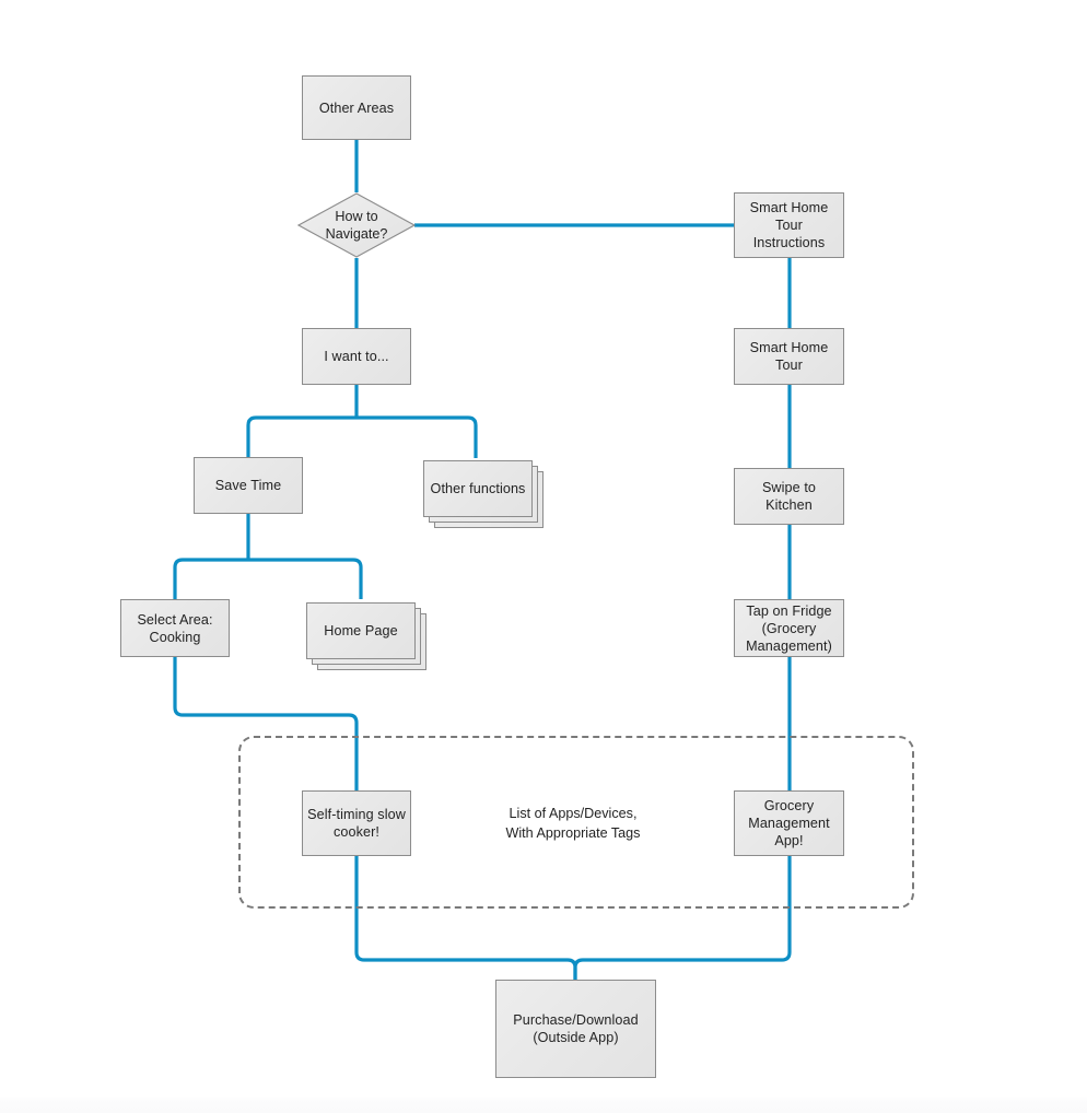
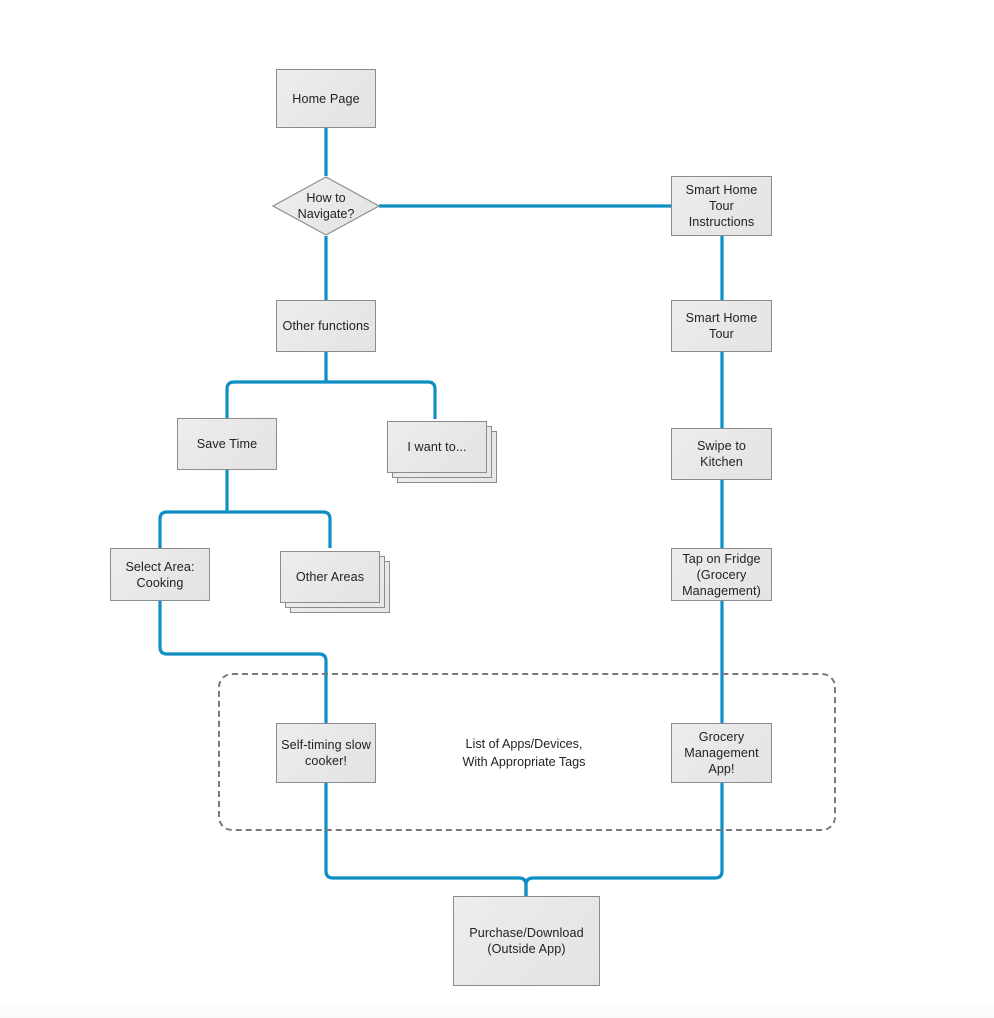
  List of Apps/Devices,
  With Appropriate Tags
- Other Areas
+ Home Page
  How to
  Navigate?
- I want to...
+ Other functions
  Save Time
- Other functions
+ I want to...
  Select Area:
  Cooking
- Home Page
+ Other Areas
  Self-timing slow
  cooker!
  Smart Home
  Tour
  Instructions
  Smart Home
  Tour
  Swipe to
  Kitchen
  Tap on Fridge
  (Grocery
  Management)
  Grocery
  Management
  App!
  Purchase/Download
  (Outside App)
